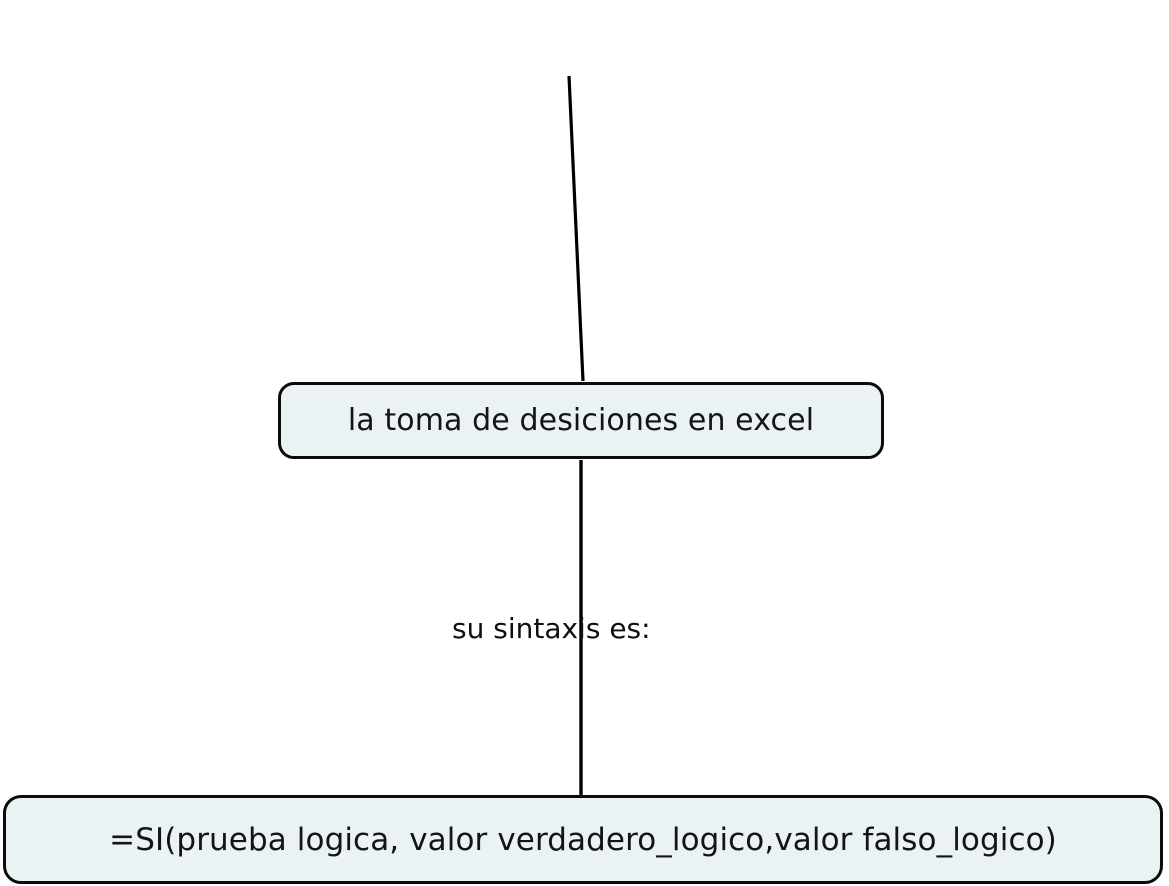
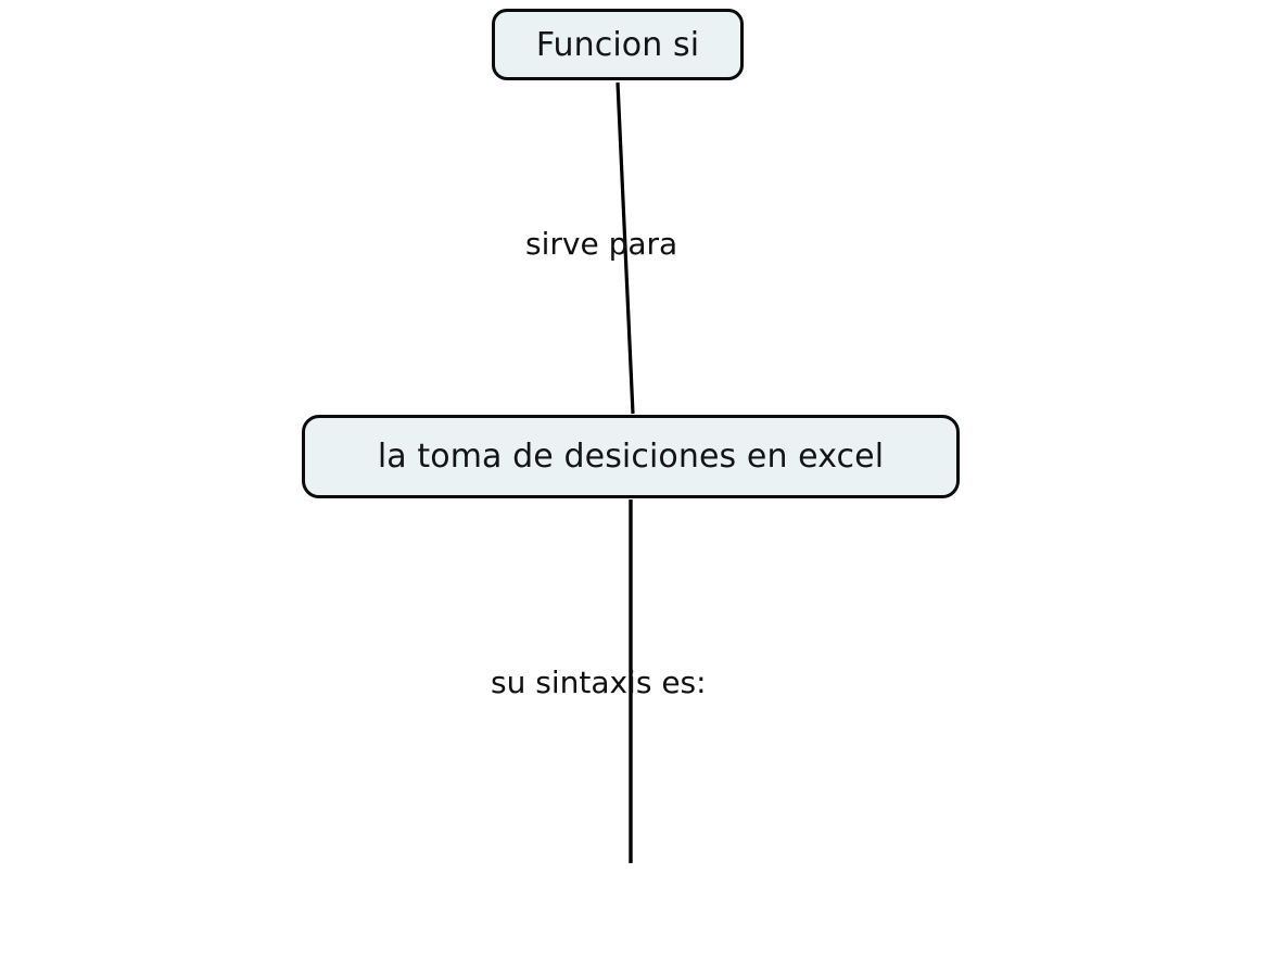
+ Funcion si
+ sirve para
  la toma de desiciones en excel
  su sintaxis es:
- =SI(prueba logica, valor verdadero_logico,valor falso_logico)
